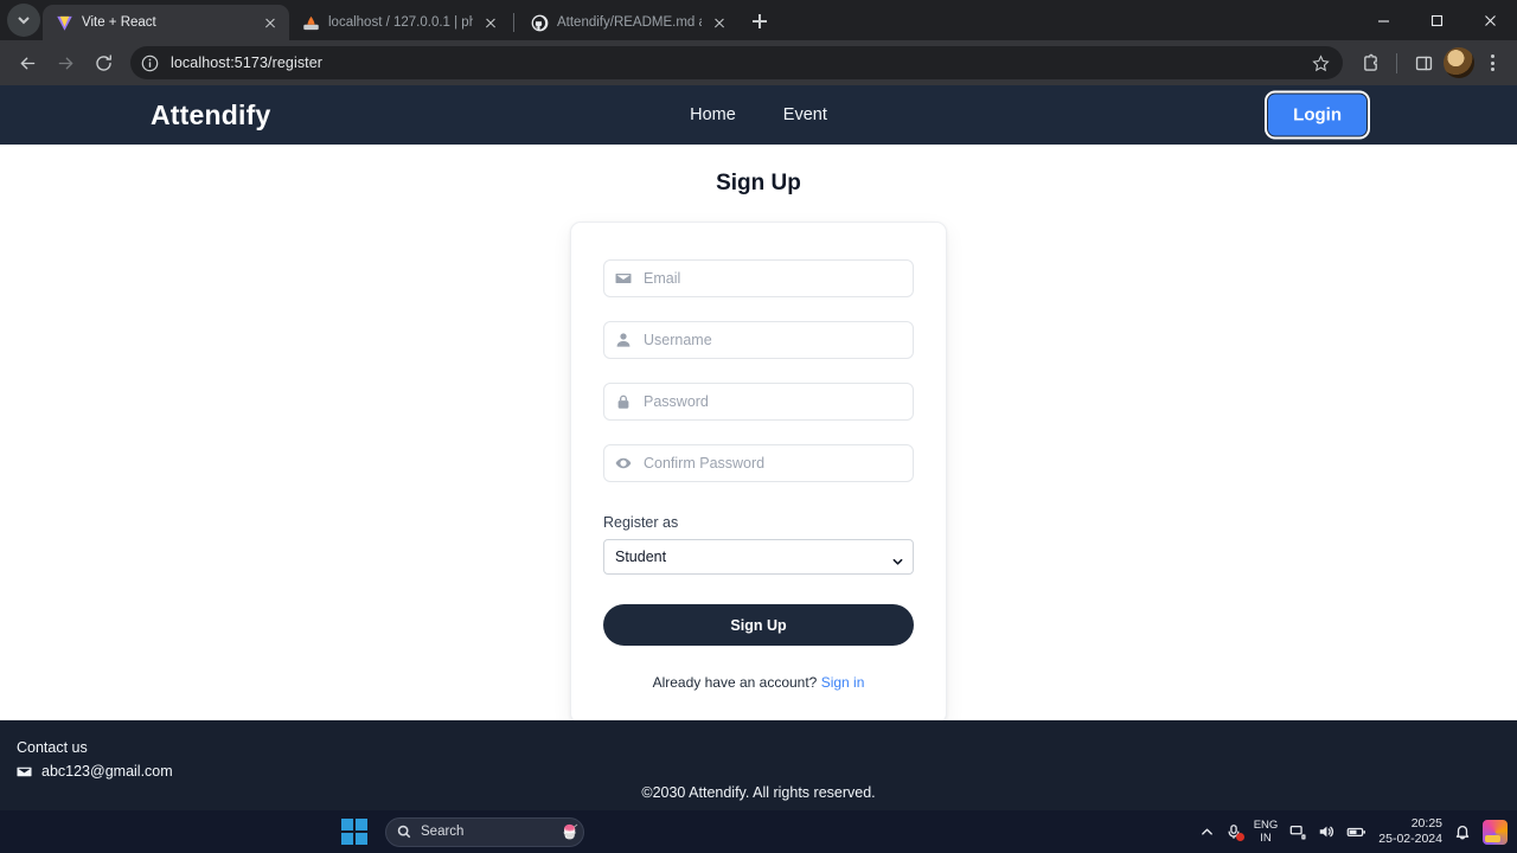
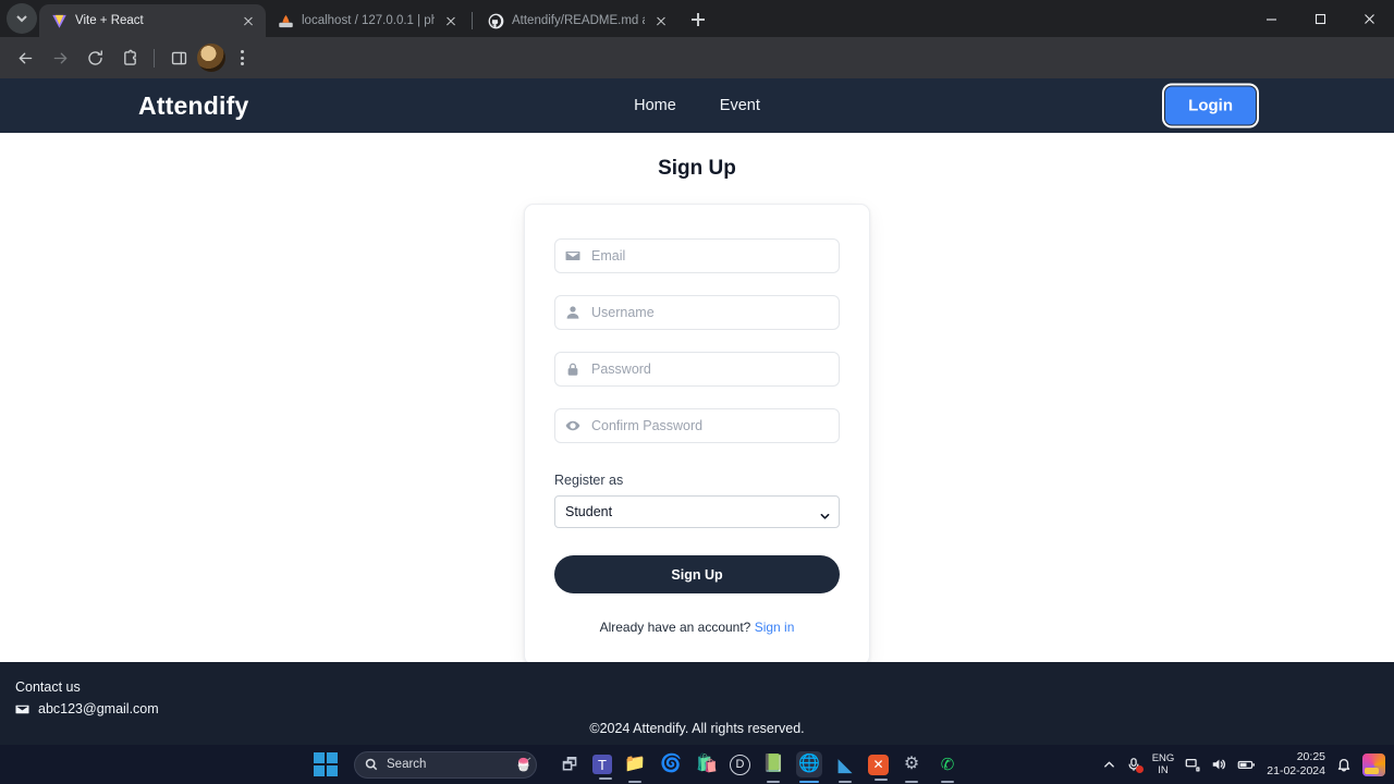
  Vite + React
  localhost / 127.0.0.1 | ph
  Attendify/README.md
- localhost:5173/register
  Attendify
  Home
  Event
  Login
  Sign Up
  Email
  Username
  Password
  Confirm Password
  Register as
  Student
  Sign Up
  Already have an account? Sign in
  Contact us
  abc123@gmail.com
- ©2030 Attendify. All rights reserved.
+ ©2024 Attendify. All rights reserved.
  Search
  🍧
+ 🗗
+ T
+ 📁
+ 🌀
+ 🛍️
+ D
+ 📗
+ 🌐
+ ◣
+ ✕
+ ⚙
+ ✆
  ENG
  IN
  20:25
- 25-02-2024
+ 21-02-2024
